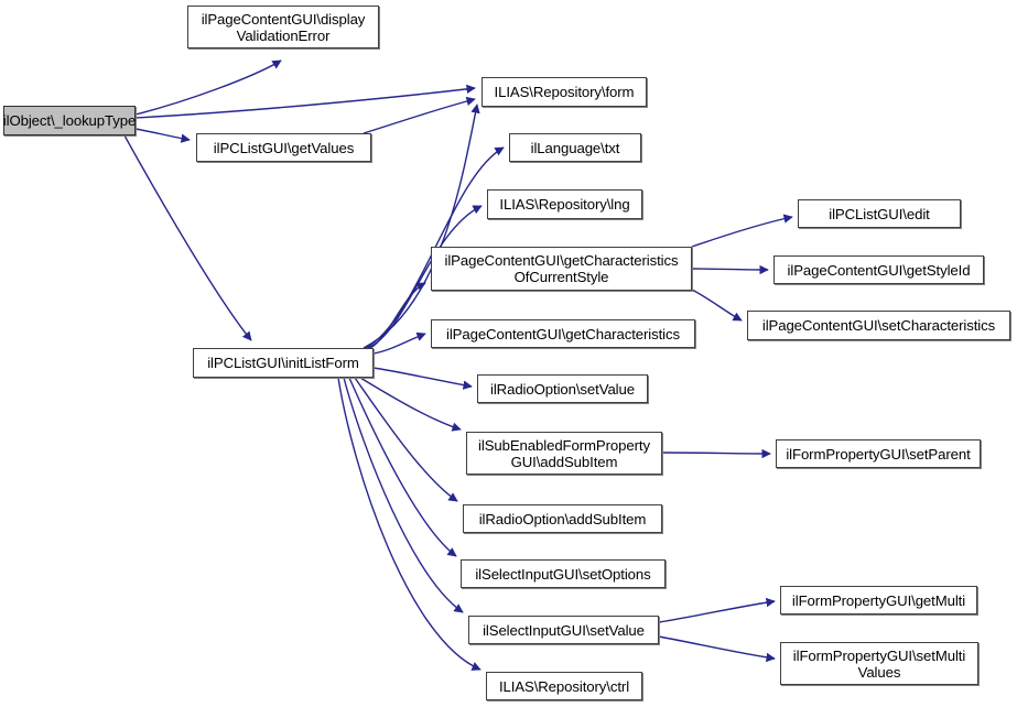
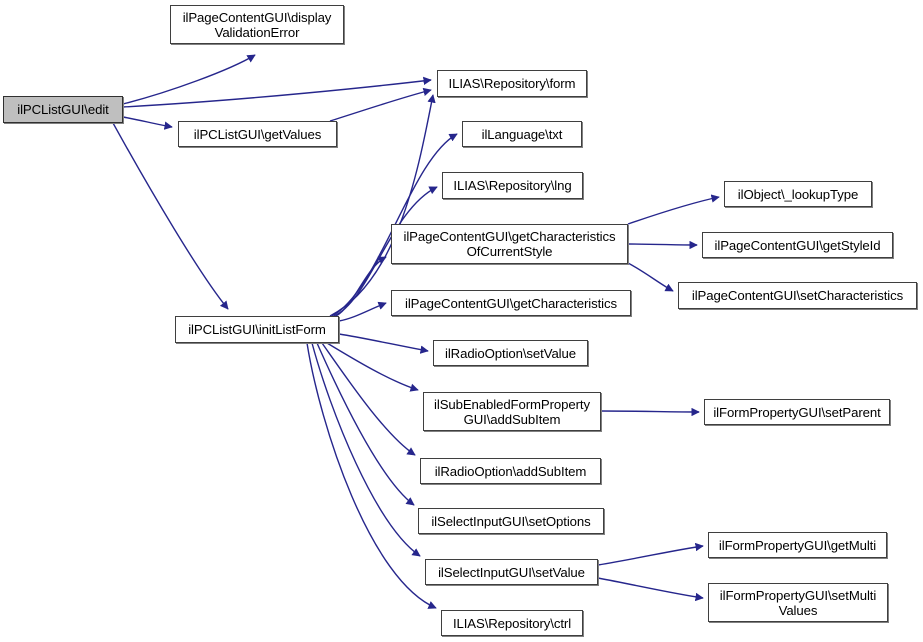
- ilObject\_lookupType
+ ilPCListGUI\edit
  ilPageContentGUI\display
  ValidationError
  ilPCListGUI\getValues
  ILIAS\Repository\form
  ilLanguage\txt
  ILIAS\Repository\lng
  ilPageContentGUI\getCharacteristics
  OfCurrentStyle
  ilPCListGUI\initListForm
- ilPCListGUI\edit
+ ilObject\_lookupType
  ilPageContentGUI\getStyleId
  ilPageContentGUI\setCharacteristics
  ilPageContentGUI\getCharacteristics
  ilRadioOption\setValue
  ilSubEnabledFormProperty
  GUI\addSubItem
  ilRadioOption\addSubItem
  ilSelectInputGUI\setOptions
  ilSelectInputGUI\setValue
  ILIAS\Repository\ctrl
  ilFormPropertyGUI\setParent
  ilFormPropertyGUI\getMulti
  ilFormPropertyGUI\setMulti
  Values
